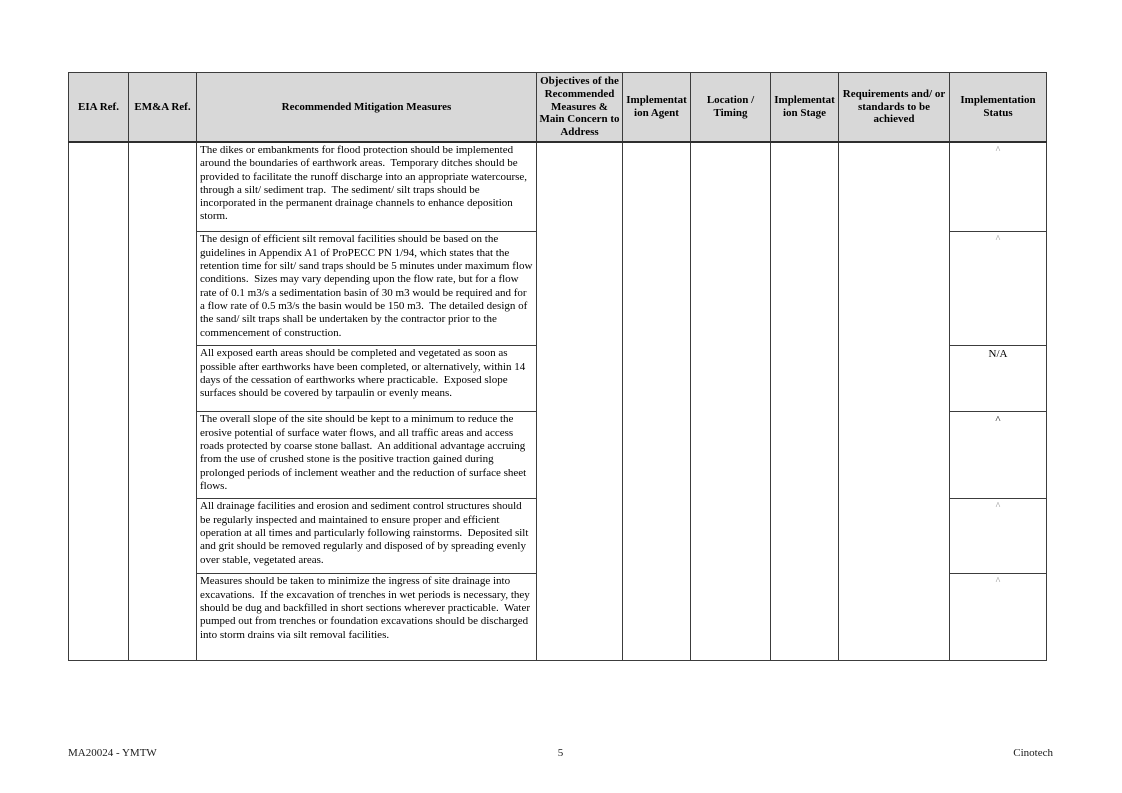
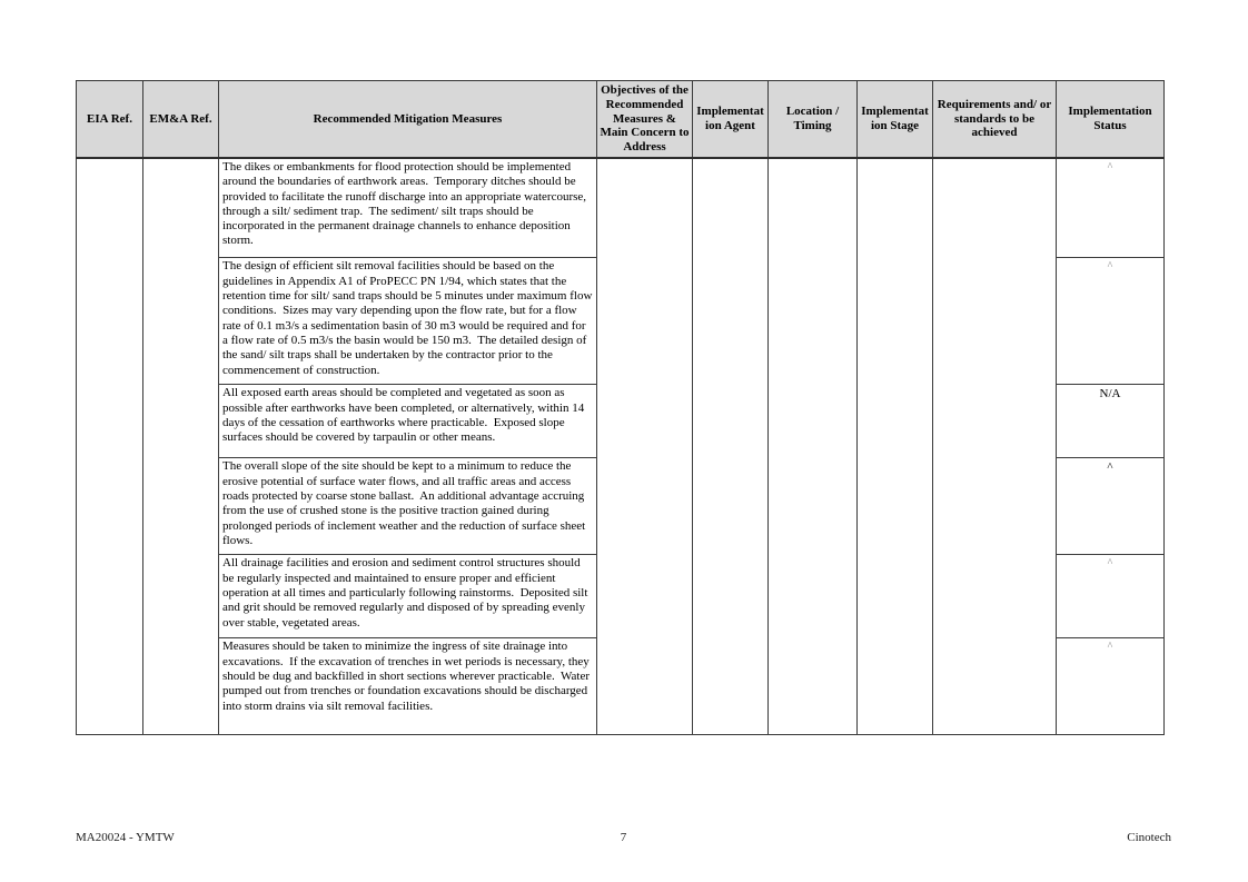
  EIA Ref.	EM&A Ref.	Recommended Mitigation Measures	Objectives of the Recommended Measures & Main Concern to Address	Implementation Agent	Location / Timing	Implementation Stage	Requirements and/ or standards to be achieved	Implementation Status
  		The dikes or embankments for flood protection should be implemented around the boundaries of earthwork areas. Temporary ditches should be provided to facilitate the runoff discharge into an appropriate watercourse, through a silt/ sediment trap. The sediment/ silt traps should be incorporated in the permanent drainage channels to enhance deposition storm.						^
  The design of efficient silt removal facilities should be based on the guidelines in Appendix A1 of ProPECC PN 1/94, which states that the retention time for silt/ sand traps should be 5 minutes under maximum flow conditions. Sizes may vary depending upon the flow rate, but for a flow rate of 0.1 m3/s a sedimentation basin of 30 m3 would be required and for a flow rate of 0.5 m3/s the basin would be 150 m3. The detailed design of the sand/ silt traps shall be undertaken by the contractor prior to the commencement of construction.	^
- All exposed earth areas should be completed and vegetated as soon as possible after earthworks have been completed, or alternatively, within 14 days of the cessation of earthworks where practicable. Exposed slope surfaces should be covered by tarpaulin or evenly means.	N/A
+ All exposed earth areas should be completed and vegetated as soon as possible after earthworks have been completed, or alternatively, within 14 days of the cessation of earthworks where practicable. Exposed slope surfaces should be covered by tarpaulin or other means.	N/A
  The overall slope of the site should be kept to a minimum to reduce the erosive potential of surface water flows, and all traffic areas and access roads protected by coarse stone ballast. An additional advantage accruing from the use of crushed stone is the positive traction gained during prolonged periods of inclement weather and the reduction of surface sheet flows.	^
  All drainage facilities and erosion and sediment control structures should be regularly inspected and maintained to ensure proper and efficient operation at all times and particularly following rainstorms. Deposited silt and grit should be removed regularly and disposed of by spreading evenly over stable, vegetated areas.	^
  Measures should be taken to minimize the ingress of site drainage into excavations. If the excavation of trenches in wet periods is necessary, they should be dug and backfilled in short sections wherever practicable. Water pumped out from trenches or foundation excavations should be discharged into storm drains via silt removal facilities.	^
- 5
+ 7
  MA20024 - YMTW
  Cinotech
